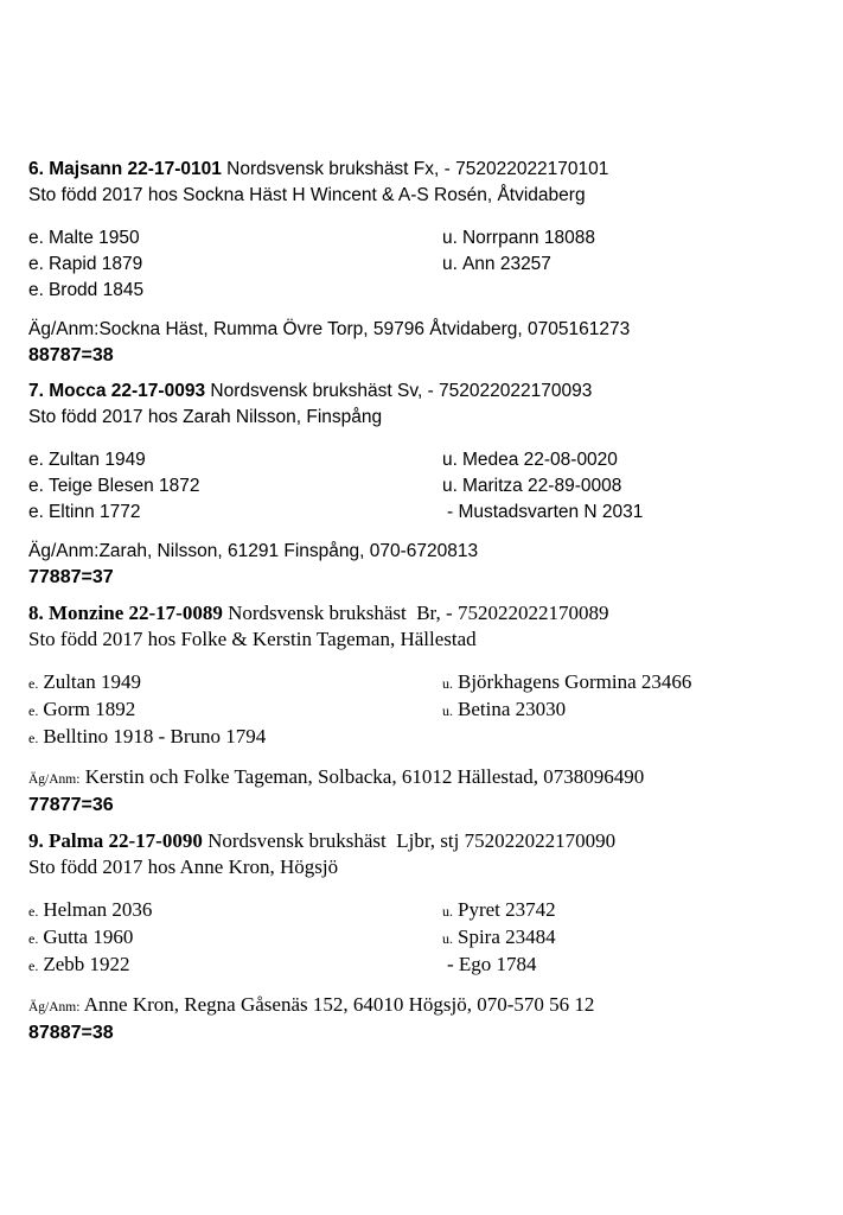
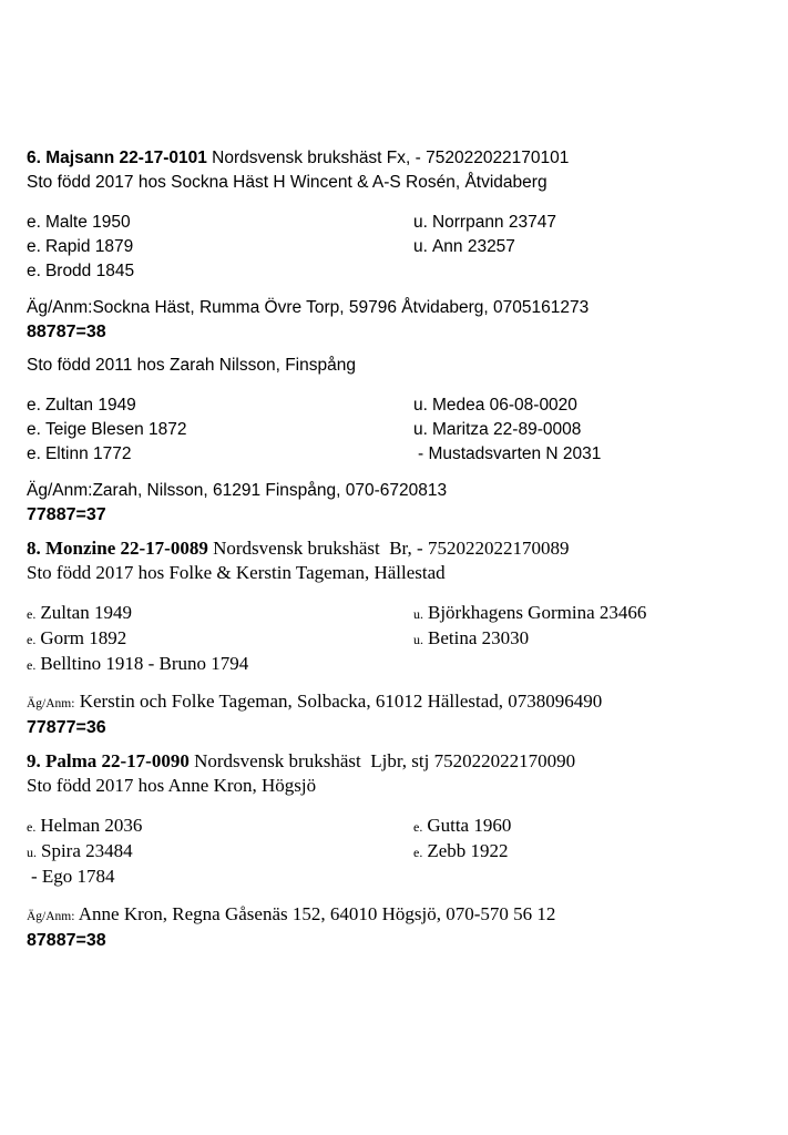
  6. Majsann 22-17-0101 Nordsvensk brukshäst Fx, - 752022022170101
  Sto född 2017 hos Sockna Häst H Wincent & A-S Rosén, Åtvidaberg
  e. Malte 1950
- u. Norrpann 18088
+ u. Norrpann 23747
  e. Rapid 1879
  u. Ann 23257
  e. Brodd 1845
  Äg/Anm:Sockna Häst, Rumma Övre Torp, 59796 Åtvidaberg, 0705161273
  88787=38
- 7. Mocca 22-17-0093 Nordsvensk brukshäst Sv, - 752022022170093
- Sto född 2017 hos Zarah Nilsson, Finspång
+ Sto född 2011 hos Zarah Nilsson, Finspång
  e. Zultan 1949
- u. Medea 22-08-0020
+ u. Medea 06-08-0020
  e. Teige Blesen 1872
  u. Maritza 22-89-0008
  e. Eltinn 1772
  - Mustadsvarten N 2031
  Äg/Anm:Zarah, Nilsson, 61291 Finspång, 070-6720813
  77887=37
  8. Monzine 22-17-0089 Nordsvensk brukshäst Br, - 752022022170089
  Sto född 2017 hos Folke & Kerstin Tageman, Hällestad
  e. Zultan 1949
  u. Björkhagens Gormina 23466
  e. Gorm 1892
  u. Betina 23030
  e. Belltino 1918 - Bruno 1794
  Äg/Anm: Kerstin och Folke Tageman, Solbacka, 61012 Hällestad, 0738096490
  77877=36
  9. Palma 22-17-0090 Nordsvensk brukshäst Ljbr, stj 752022022170090
  Sto född 2017 hos Anne Kron, Högsjö
  e. Helman 2036
- u. Pyret 23742
  e. Gutta 1960
  u. Spira 23484
  e. Zebb 1922
  - Ego 1784
  Äg/Anm: Anne Kron, Regna Gåsenäs 152, 64010 Högsjö, 070-570 56 12
  87887=38
